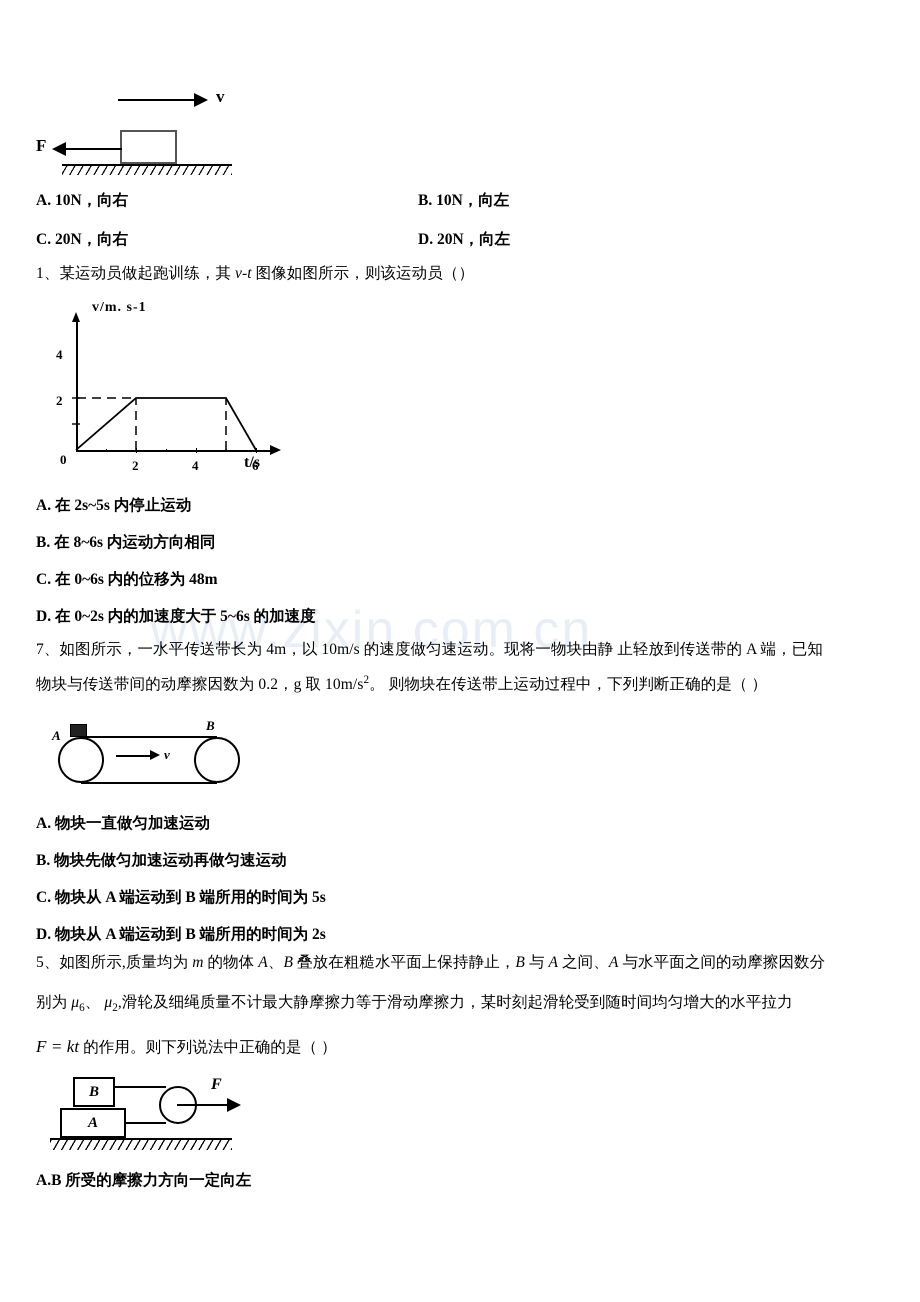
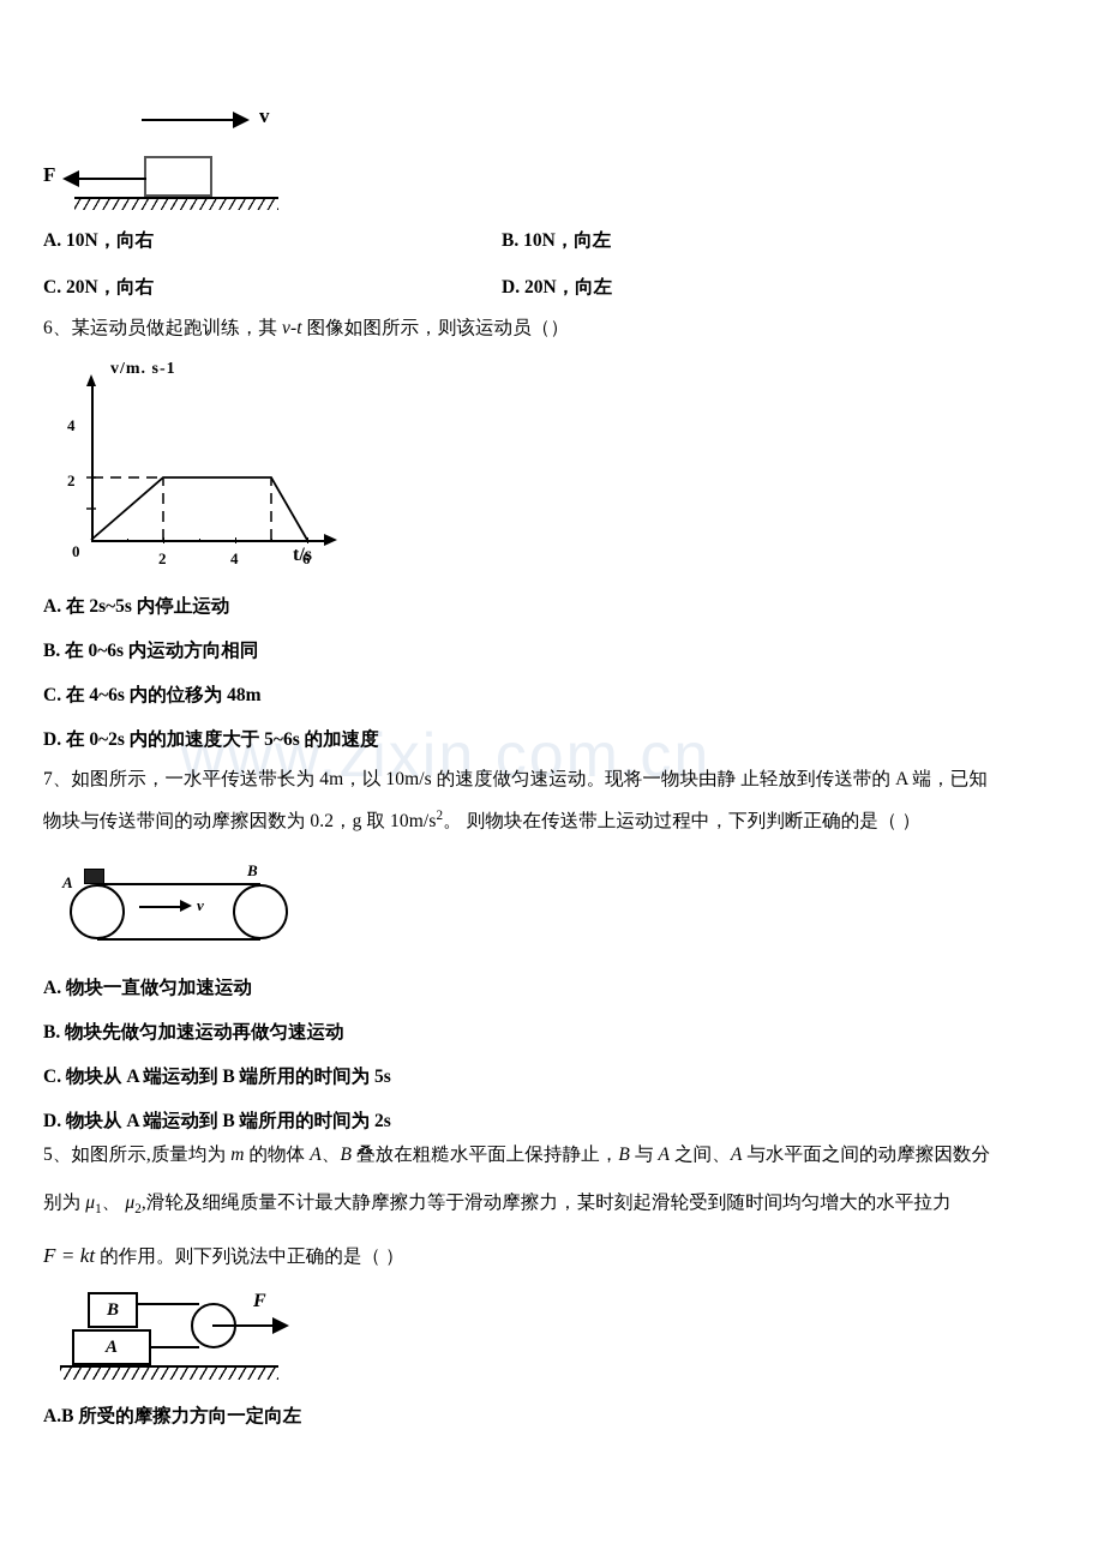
  www.zixin.com.cn
  v
  F
  A. 10N，向右
  B. 10N，向左
  C. 20N，向右
  D. 20N，向左
- 1、某运动员做起跑训练，其 v-t 图像如图所示，则该运动员（）
+ 6、某运动员做起跑训练，其 v-t 图像如图所示，则该运动员（）
  v/m. s-1
  t/s
  4
  2
  0
  2
  4
  6
  A. 在 2s~5s 内停止运动
- B. 在 8~6s 内运动方向相同
+ B. 在 0~6s 内运动方向相同
- C. 在 0~6s 内的位移为 48m
+ C. 在 4~6s 内的位移为 48m
  D. 在 0~2s 内的加速度大于 5~6s 的加速度
  7、如图所示，一水平传送带长为 4m，以 10m/s 的速度做匀速运动。现将一物块由静 止轻放到传送带的 A 端，已知
  物块与传送带间的动摩擦因数为 0.2，g 取 10m/s2。 则物块在传送带上运动过程中，下列判断正确的是（ ）
  A
  B
  v
  A. 物块一直做匀加速运动
  B. 物块先做匀加速运动再做匀速运动
  C. 物块从 A 端运动到 B 端所用的时间为 5s
  D. 物块从 A 端运动到 B 端所用的时间为 2s
  5、如图所示,质量均为 m 的物体 A、B 叠放在粗糙水平面上保持静止，B 与 A 之间、A 与水平面之间的动摩擦因数分
- 别为 μ6、 μ2,滑轮及细绳质量不计最大静摩擦力等于滑动摩擦力，某时刻起滑轮受到随时间均匀增大的水平拉力
+ 别为 μ1、 μ2,滑轮及细绳质量不计最大静摩擦力等于滑动摩擦力，某时刻起滑轮受到随时间均匀增大的水平拉力
  F = kt 的作用。则下列说法中正确的是（ ）
  B
  A
  F
  A.B 所受的摩擦力方向一定向左
